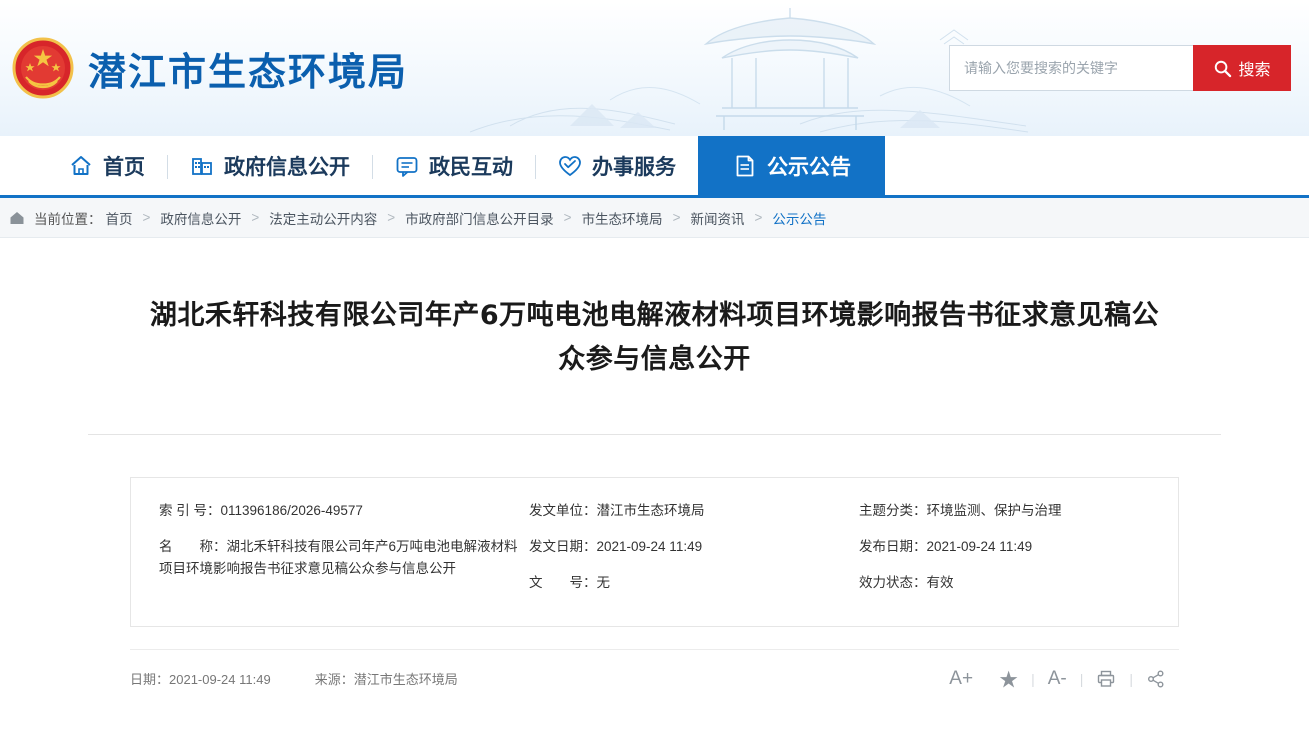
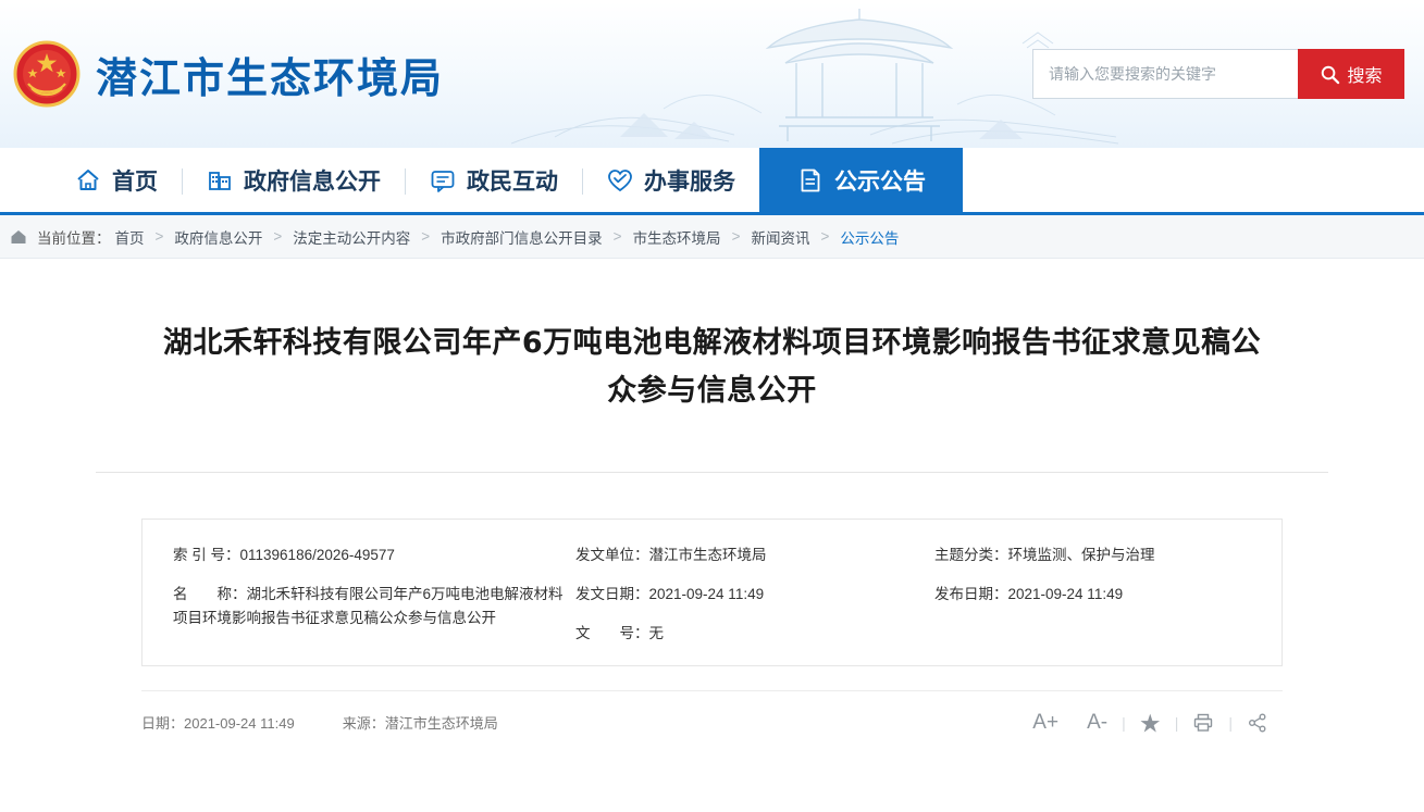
  潜江市生态环境局
  请输入您要搜索的关键字
  搜索
  首页
  政府信息公开
  政民互动
  办事服务
  公示公告
  当前位置：
  首页
  >
  政府信息公开
  >
  法定主动公开内容
  >
  市政府部门信息公开目录
  >
  市生态环境局
  >
  新闻资讯
  >
  公示公告
  湖北禾轩科技有限公司年产6万吨电池电解液材料项目环境影响报告书征求意见稿公众参与信息公开
  索 引 号：011396186/2026-49577
  发文单位：潜江市生态环境局
  主题分类：环境监测、保护与治理
  名 称：湖北禾轩科技有限公司年产6万吨电池电解液材料项目环境影响报告书征求意见稿公众参与信息公开
  发文日期：2021-09-24 11:49
  发布日期：2021-09-24 11:49
  文 号：无
- 效力状态：有效
  日期：2021-09-24 11:49
  来源：潜江市生态环境局
  A+
- ★
+ A-
  |
- A-
+ ★
  |
  |
